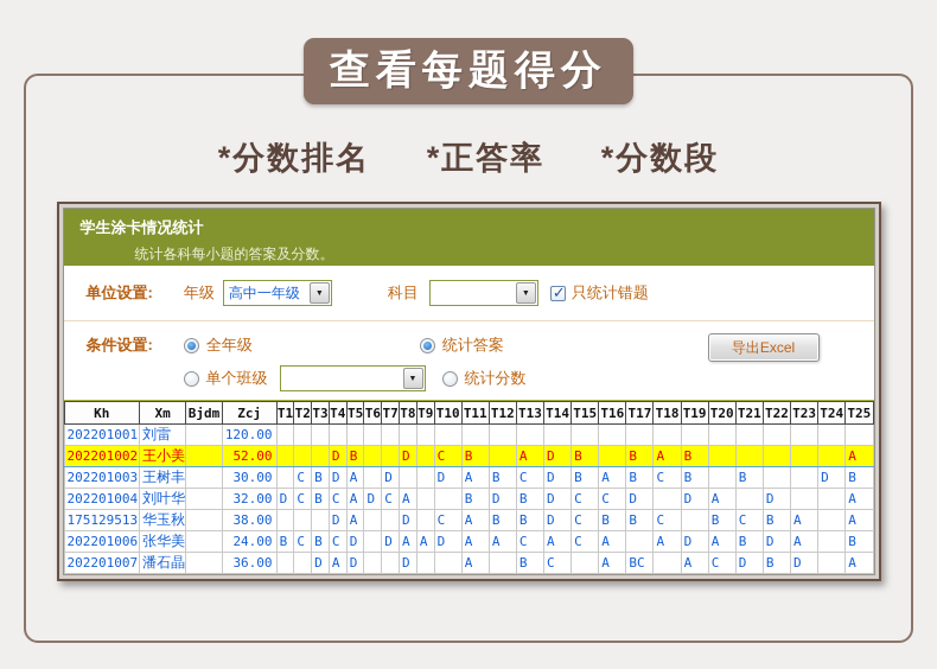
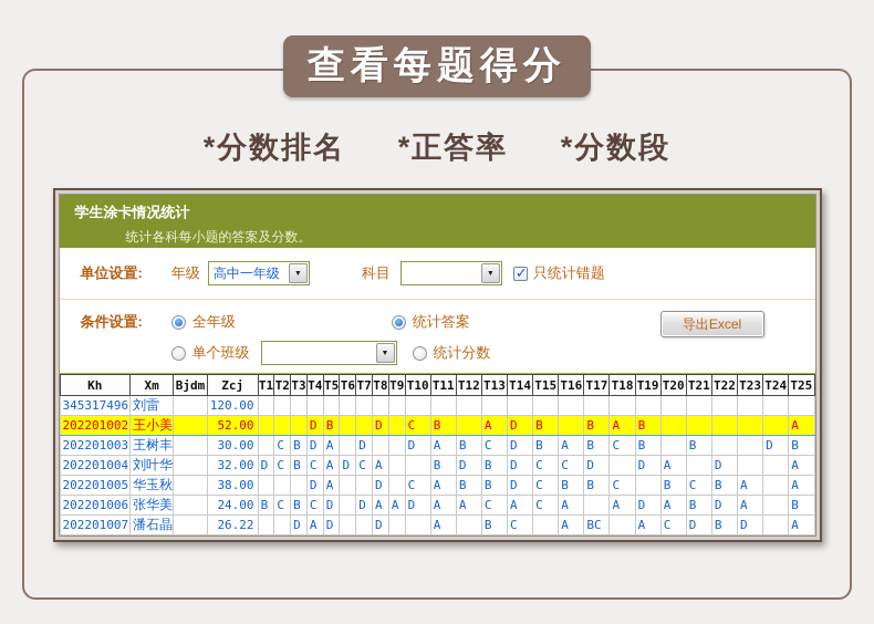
  查看每题得分
  *分数排名 *正答率 *分数段
  学生涂卡情况统计
  统计各科每小题的答案及分数。
  单位设置:
  年级
  高中一年级
  科目
  只统计错题
  条件设置:
  全年级
  统计答案
  单个班级
  统计分数
  导出Excel
  Kh	Xm	Bjdm	Zcj	T1	T2	T3	T4	T5	T6	T7	T8	T9	T10	T11	T12	T13	T14	T15	T16	T17	T18	T19	T20	T21	T22	T23	T24	T25
- 202201001	刘雷		120.00
+ 345317496	刘雷		120.00
  202201002	王小美		52.00				D	B			D		C	B		A	D	B		B	A	B						A
  202201003	王树丰		30.00		C	B	D	A		D			D	A	B	C	D	B	A	B	C	B		B			D	B
  202201004	刘叶华		32.00	D	C	B	C	A	D	C	A			B	D	B	D	C	C	D		D	A		D			A
- 175129513	华玉秋		38.00				D	A			D		C	A	B	B	D	C	B	B	C		B	C	B	A		A
+ 202201005	华玉秋		38.00				D	A			D		C	A	B	B	D	C	B	B	C		B	C	B	A		A
  202201006	张华美		24.00	B	C	B	C	D		D	A	A	D	A	A	C	A	C	A		A	D	A	B	D	A		B
- 202201007	潘石晶		36.00			D	A	D			D			A		B	C		A	BC		A	C	D	B	D		A
+ 202201007	潘石晶		26.22			D	A	D			D			A		B	C		A	BC		A	C	D	B	D		A
